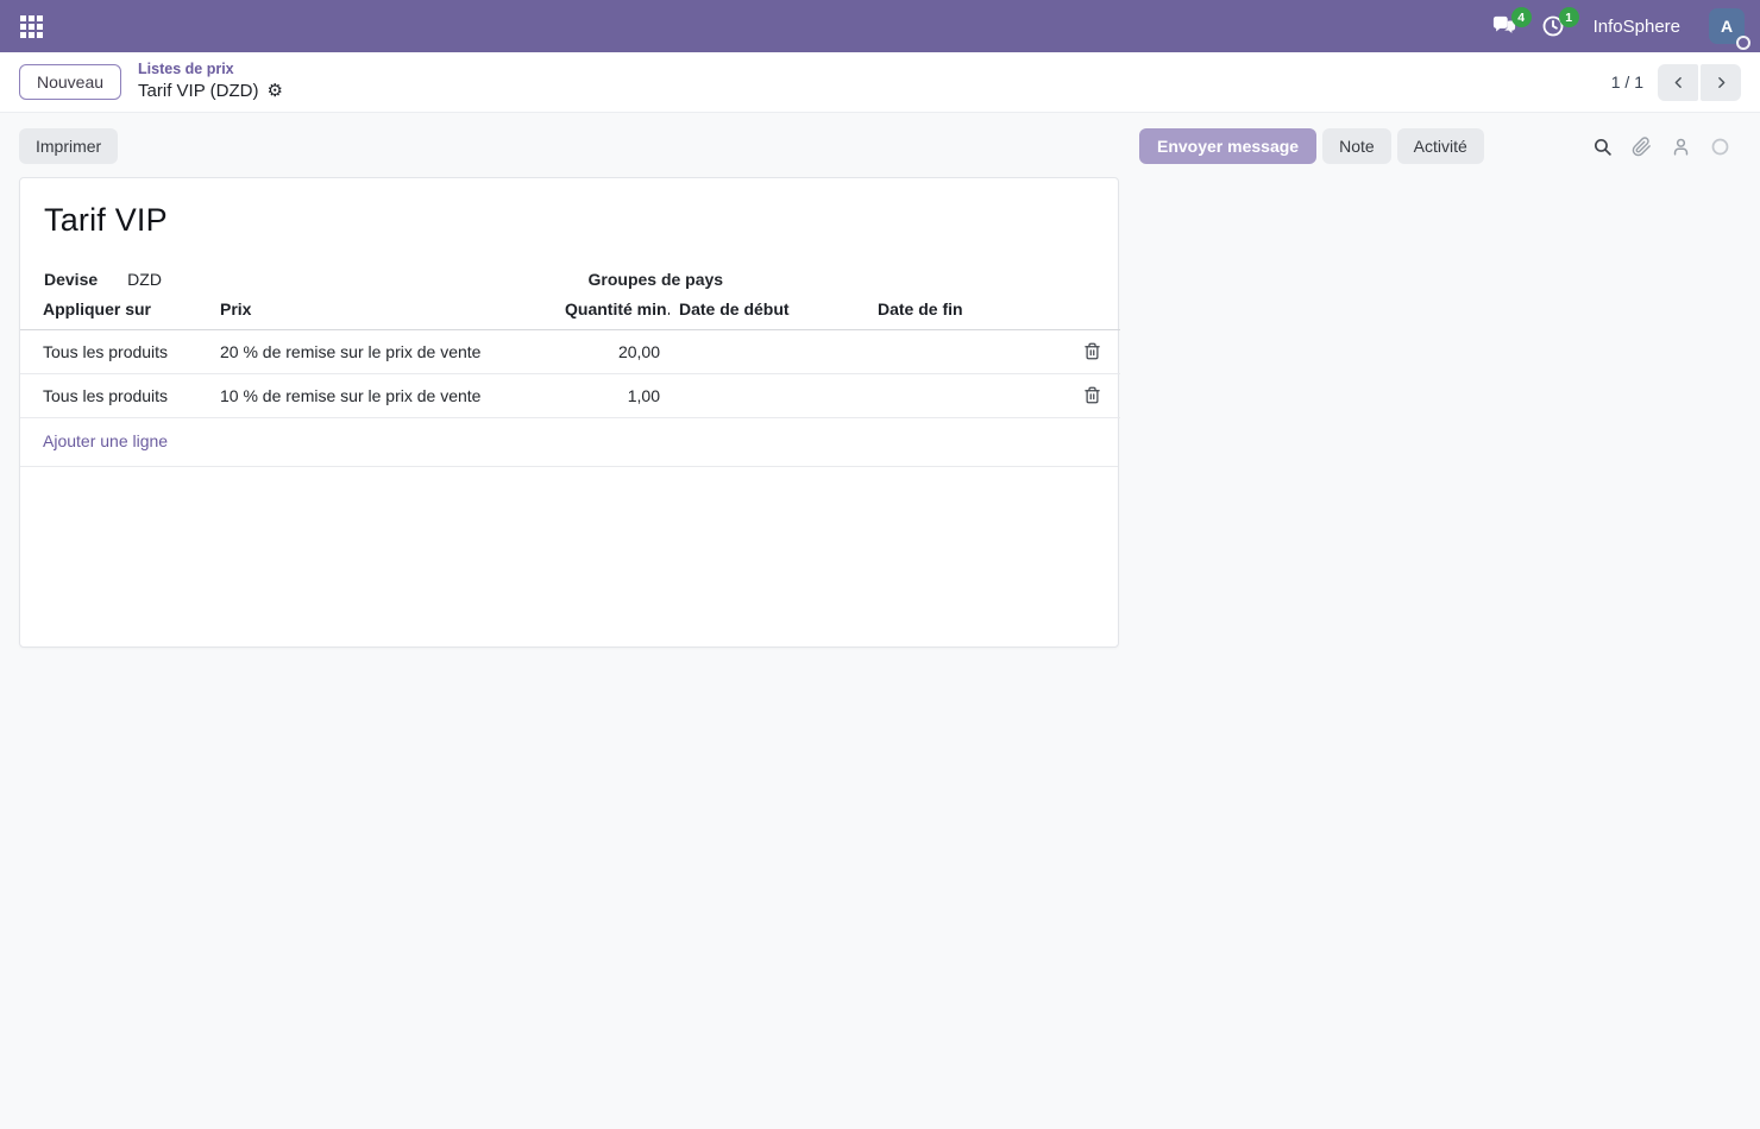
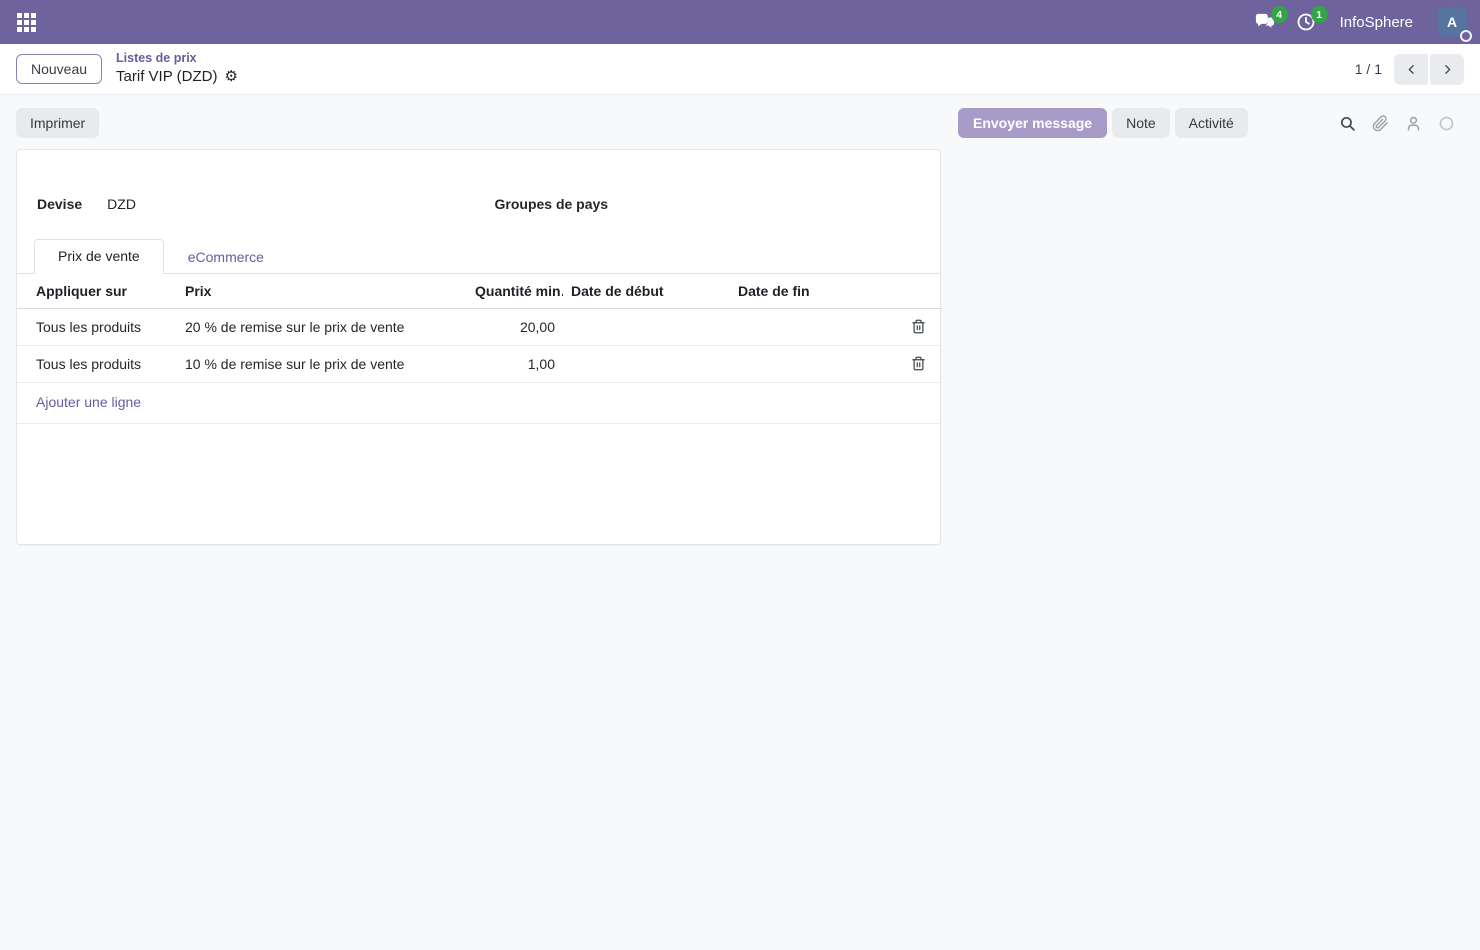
  4
  1
  InfoSphere
  A
  Nouveau
  Listes de prix
  Tarif VIP (DZD)
  ⚙
  1 / 1
  Imprimer
  Envoyer message
  Note
  Activité
- Tarif VIP
  Devise
  DZD
  Groupes de pays
+ Prix de vente
+ eCommerce
  Appliquer sur	Prix	Quantité min	Date de début	Date de fin
  Tous les produits	20 % de remise sur le prix de vente	20,00
  Tous les produits	10 % de remise sur le prix de vente	1,00
  Ajouter une ligne
